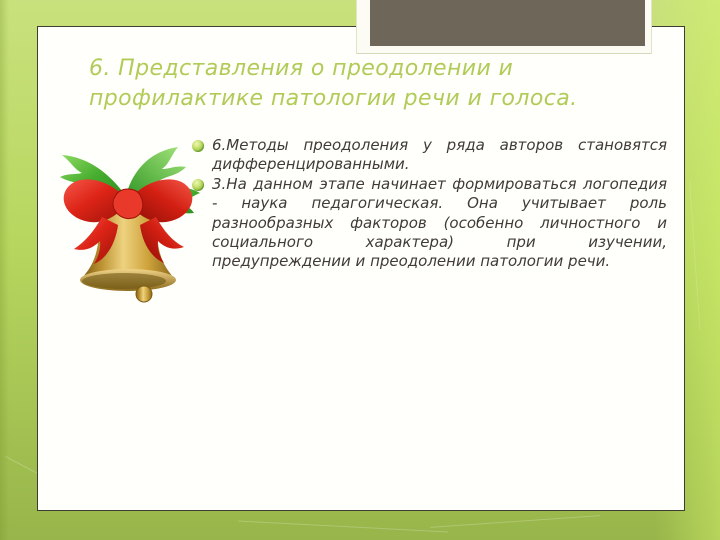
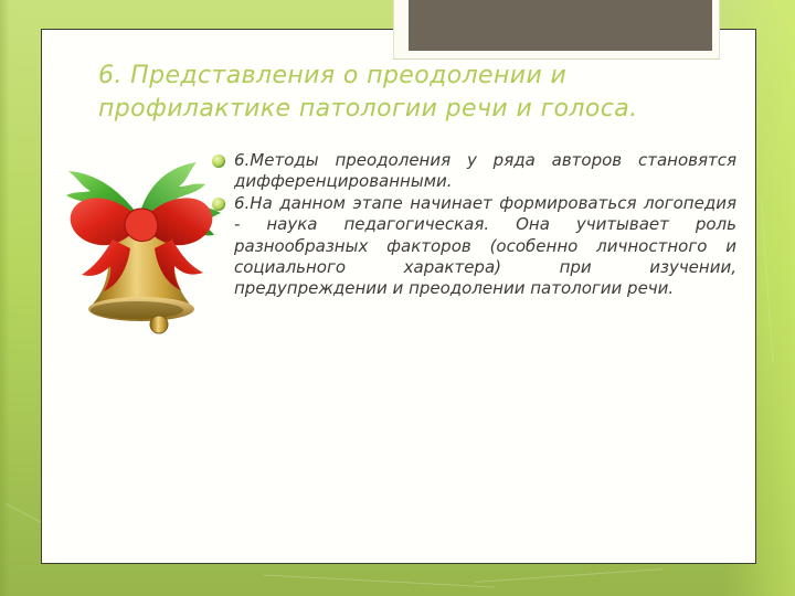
  6. Представления о преодолении и
  профилактике патологии речи и голоса.
  6.Методы преодоления у ряда авторов становятся дифференцированными.
- 3.На данном этапе начинает формироваться логопедия - наука педагогическая. Она учитывает роль разнообразных факторов (особенно личностного и социального характера) при изучении, предупреждении и преодолении патологии речи.
+ 6.На данном этапе начинает формироваться логопедия - наука педагогическая. Она учитывает роль разнообразных факторов (особенно личностного и социального характера) при изучении, предупреждении и преодолении патологии речи.
